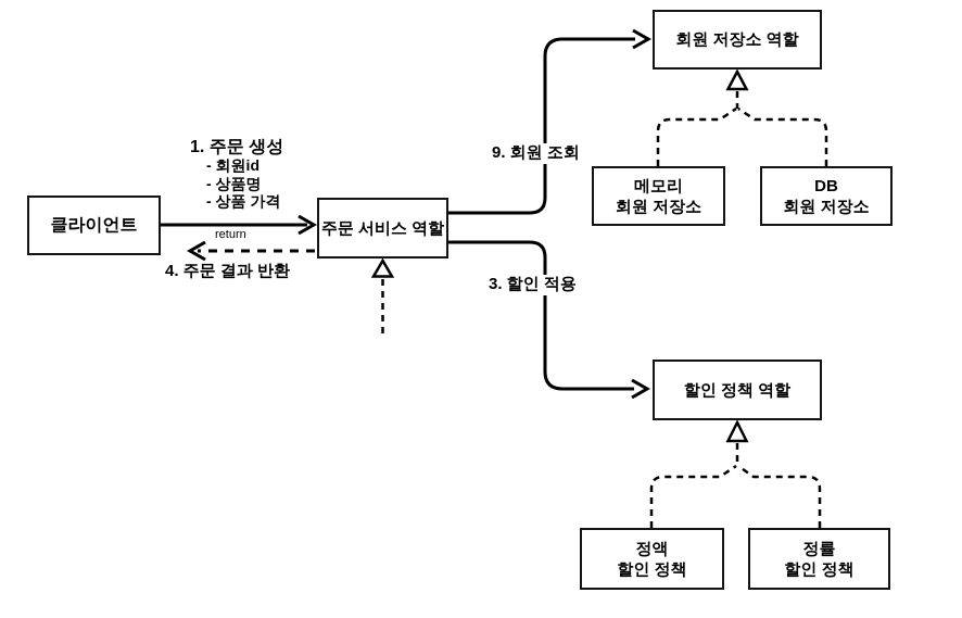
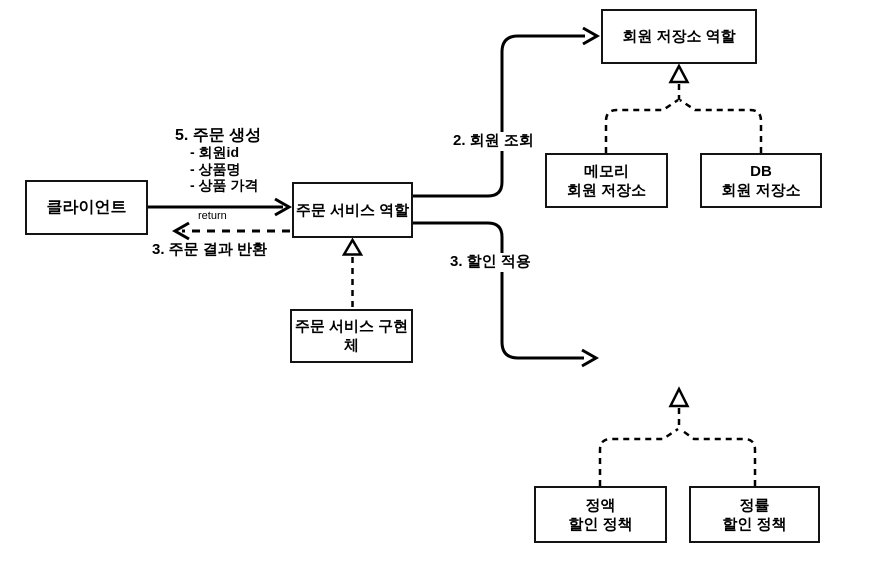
  클라이언트
  주문 서비스 역할
+ 주문 서비스 구현체
  회원 저장소 역할
  메모리
  회원 저장소
  DB
  회원 저장소
- 할인 정책 역할
  정액
  할인 정책
  정률
  할인 정책
- 1. 주문 생성
+ 5. 주문 생성
  - 회원id
  - 상품명
  - 상품 가격
  return
- 4. 주문 결과 반환
+ 3. 주문 결과 반환
- 9. 회원 조회
+ 2. 회원 조회
  3. 할인 적용
